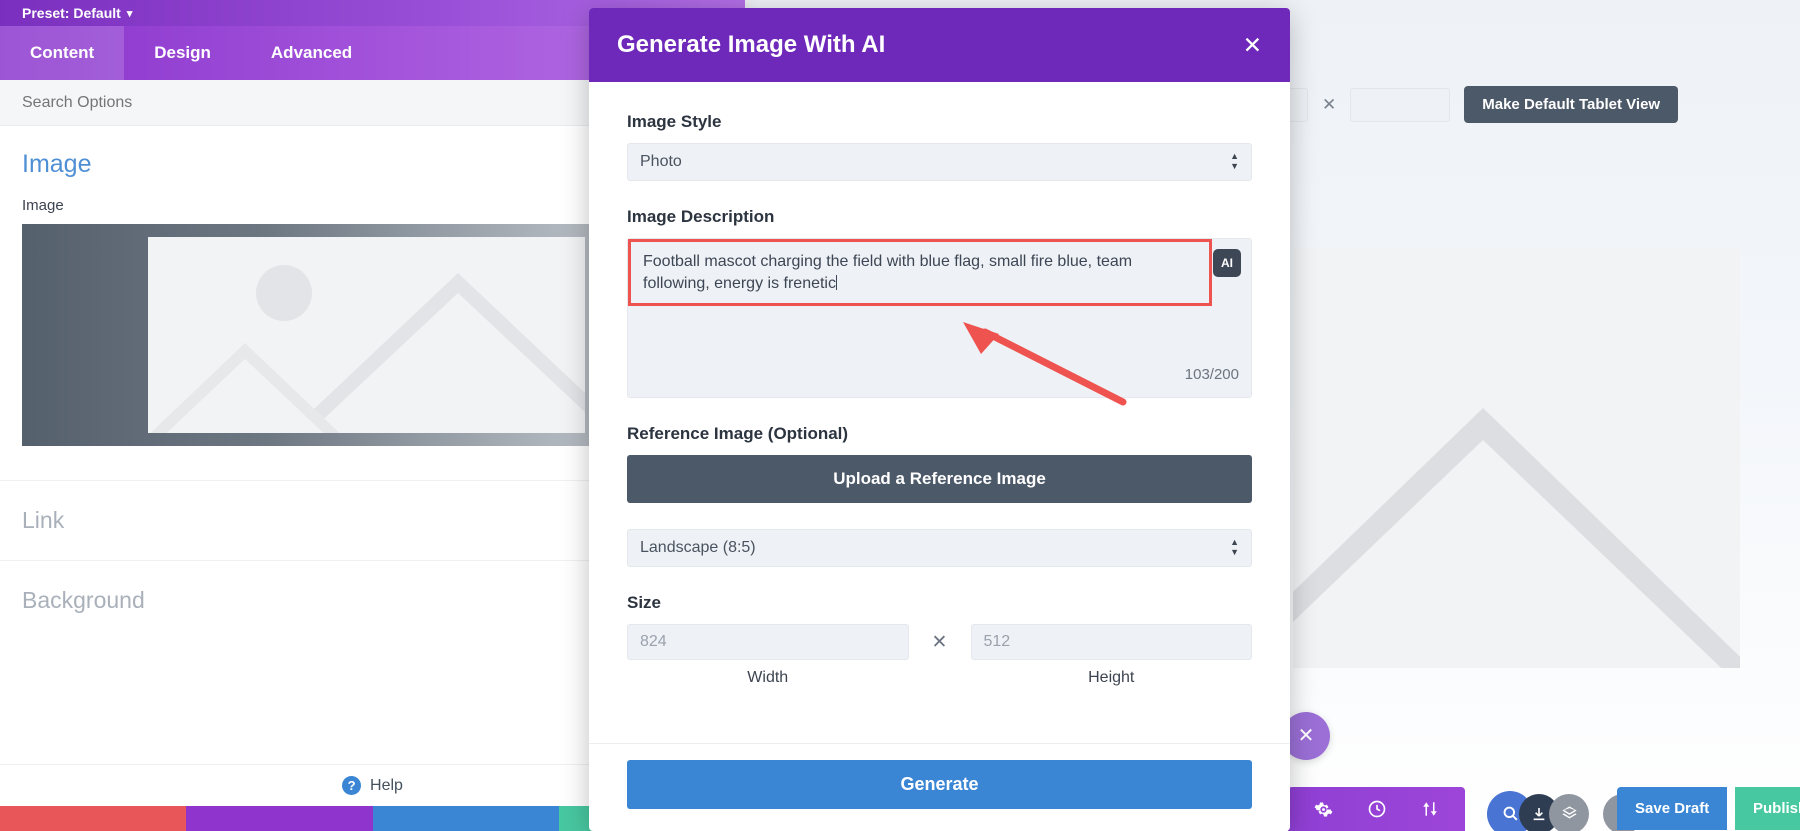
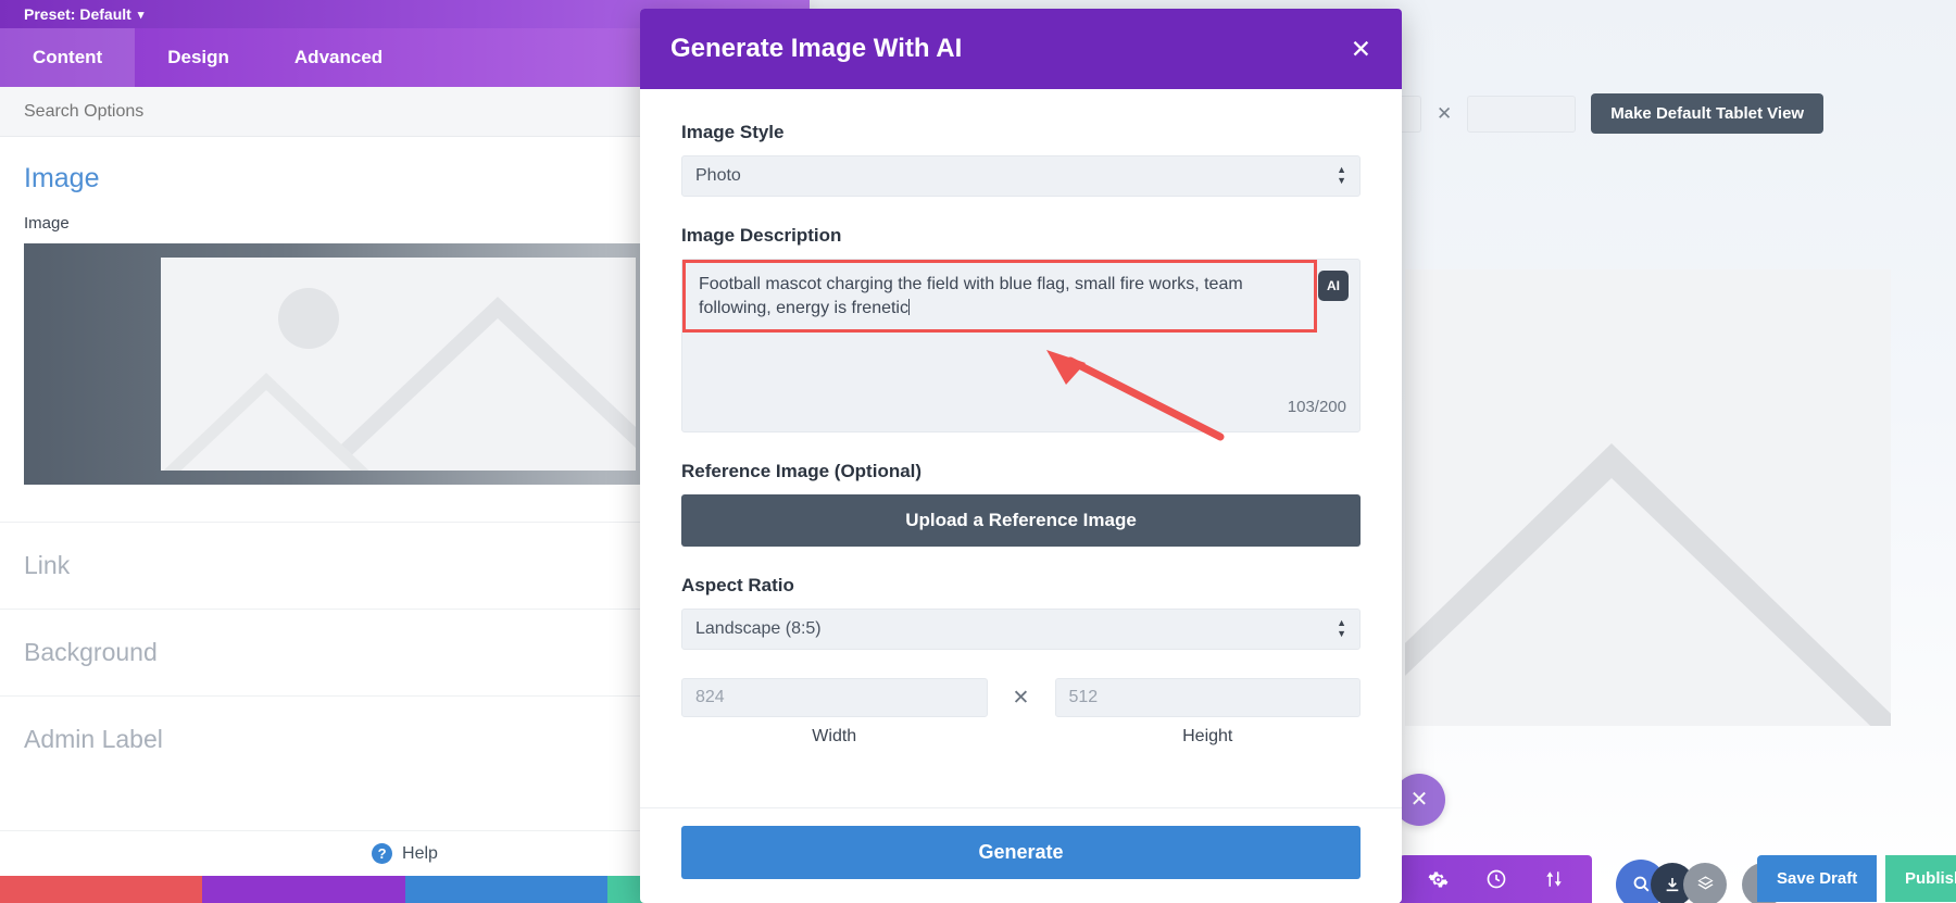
  ✕
  Make Default Tablet View
  ✕
  Save Draft
  Publis
  Preset: Default
  ▾
  Content
  Design
  Advanced
  Search Options
  Image
  Image
  Link
  Background
+ Admin Label
  ?
  Help
  Generate Image With AI
  ✕
  Image Style
  Photo
  ▲
  ▼
  Image Description
- Football mascot charging the field with blue flag, small fire blue, team following, energy is frenetic
+ Football mascot charging the field with blue flag, small fire works, team following, energy is frenetic
  AI
  103/200
  Reference Image (Optional)
  Upload a Reference Image
+ Aspect Ratio
  Landscape (8:5)
  ▲
  ▼
- Size
  824
  ✕
  512
  Width
  Height
  Generate
